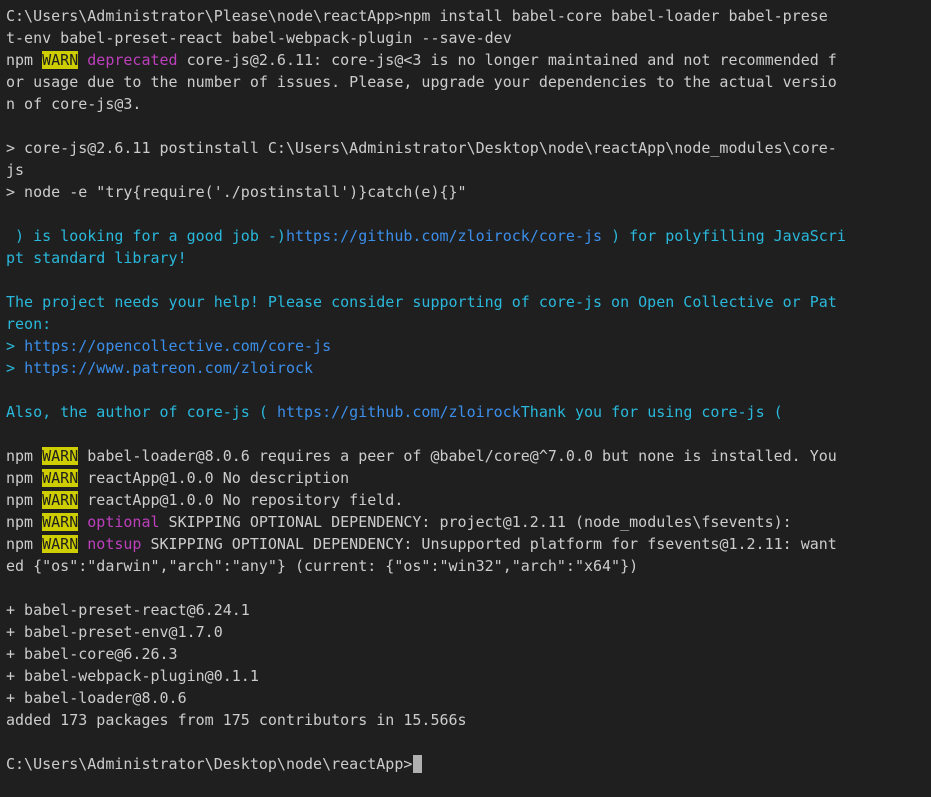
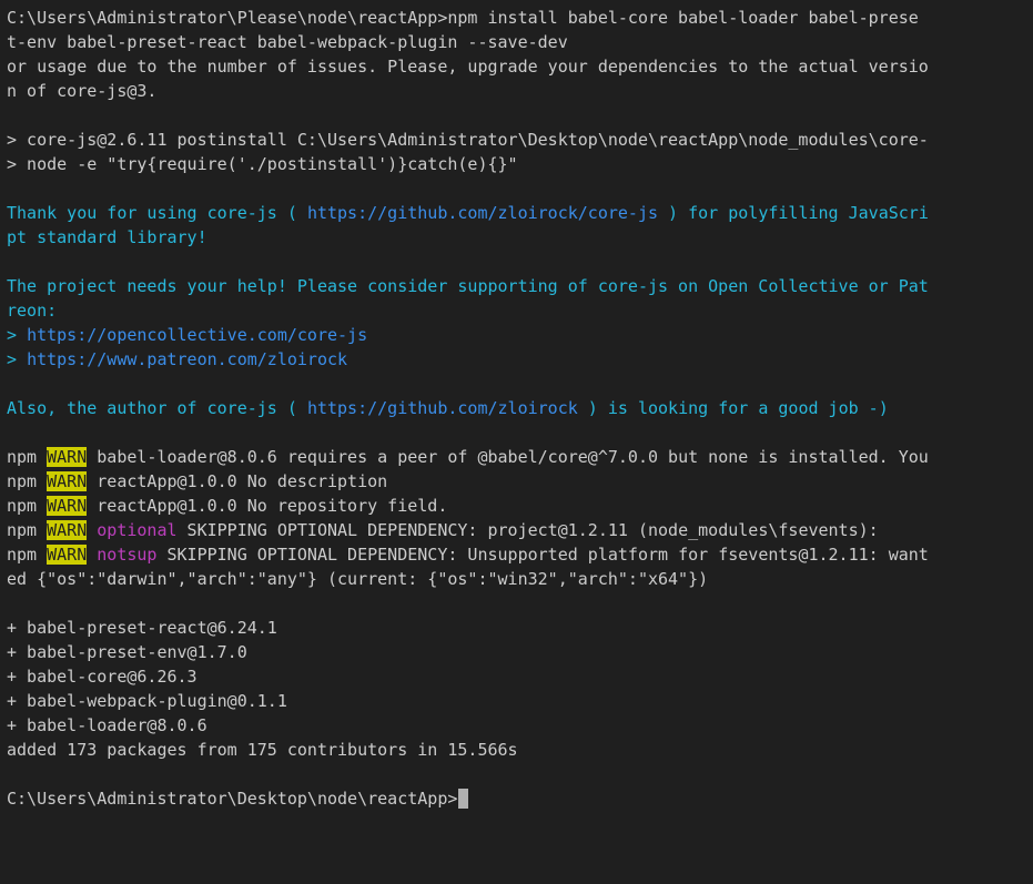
  C:\Users\Administrator\Please\node\reactApp>npm install babel-core babel-loader babel-prese
  t-env babel-preset-react babel-webpack-plugin --save-dev
- npm WARN deprecated core-js@2.6.11: core-js@<3 is no longer maintained and not recommended f
  or usage due to the number of issues. Please, upgrade your dependencies to the actual versio
  n of core-js@3.
  > core-js@2.6.11 postinstall C:\Users\Administrator\Desktop\node\reactApp\node_modules\core-
- js
  > node -e "try{require('./postinstall')}catch(e){}"
- ) is looking for a good job -)https://github.com/zloirock/core-js ) for polyfilling JavaScri
+ Thank you for using core-js ( https://github.com/zloirock/core-js ) for polyfilling JavaScri
  pt standard library!
  The project needs your help! Please consider supporting of core-js on Open Collective or Pat
  reon:
  > https://opencollective.com/core-js
  > https://www.patreon.com/zloirock
- Also, the author of core-js ( https://github.com/zloirockThank you for using core-js (
+ Also, the author of core-js ( https://github.com/zloirock ) is looking for a good job -)
  npm WARN babel-loader@8.0.6 requires a peer of @babel/core@^7.0.0 but none is installed. You
  npm WARN reactApp@1.0.0 No description
  npm WARN reactApp@1.0.0 No repository field.
  npm WARN optional SKIPPING OPTIONAL DEPENDENCY: project@1.2.11 (node_modules\fsevents):
  npm WARN notsup SKIPPING OPTIONAL DEPENDENCY: Unsupported platform for fsevents@1.2.11: want
  ed {"os":"darwin","arch":"any"} (current: {"os":"win32","arch":"x64"})
  + babel-preset-react@6.24.1
  + babel-preset-env@1.7.0
  + babel-core@6.26.3
  + babel-webpack-plugin@0.1.1
  + babel-loader@8.0.6
  added 173 packages from 175 contributors in 15.566s
  C:\Users\Administrator\Desktop\node\reactApp>
